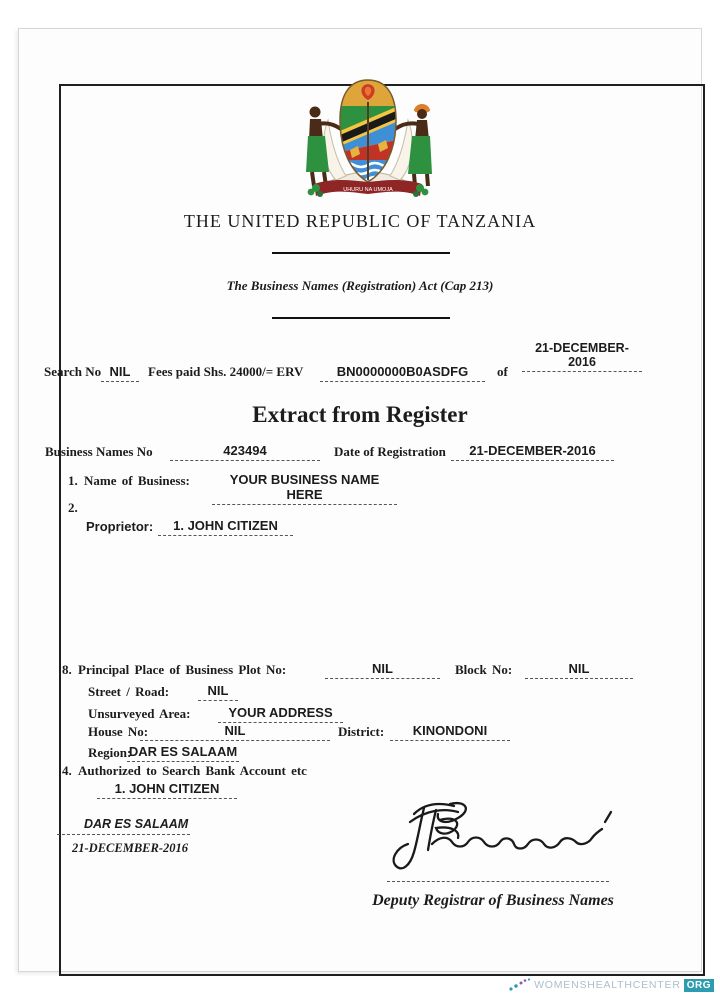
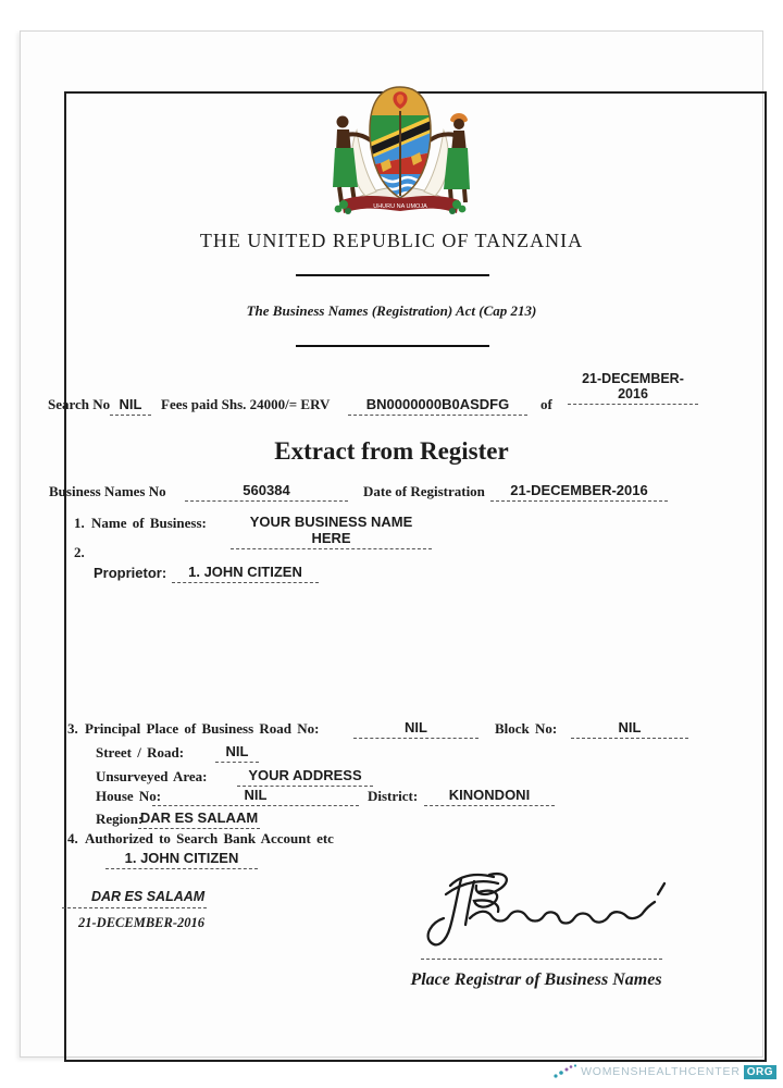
  THE UNITED REPUBLIC OF TANZANIA
  The Business Names (Registration) Act (Cap 213)
  Search No
  NIL
  Fees paid Shs. 24000/= ERV
  BN0000000B0ASDFG
  of
  21-DECEMBER-
  2016
  Extract from Register
  Business Names No
- 423494
+ 560384
  Date of Registration
  21-DECEMBER-2016
  1.
  Name of Business:
  YOUR BUSINESS NAME HERE
  2.
  Proprietor:
  1. JOHN CITIZEN
- 8.
+ 3.
- Principal Place of Business Plot No:
+ Principal Place of Business Road No:
  NIL
  Block No:
  NIL
  Street / Road:
  NIL
  Unsurveyed Area:
  YOUR ADDRESS
  House No:
  NIL
  District:
  KINONDONI
  Region:
  DAR ES SALAAM
  4.
  Authorized to Search Bank Account etc
  1. JOHN CITIZEN
  DAR ES SALAAM
  21-DECEMBER-2016
- Deputy Registrar of Business Names
+ Place Registrar of Business Names
  WOMENSHEALTHCENTER
  ORG
